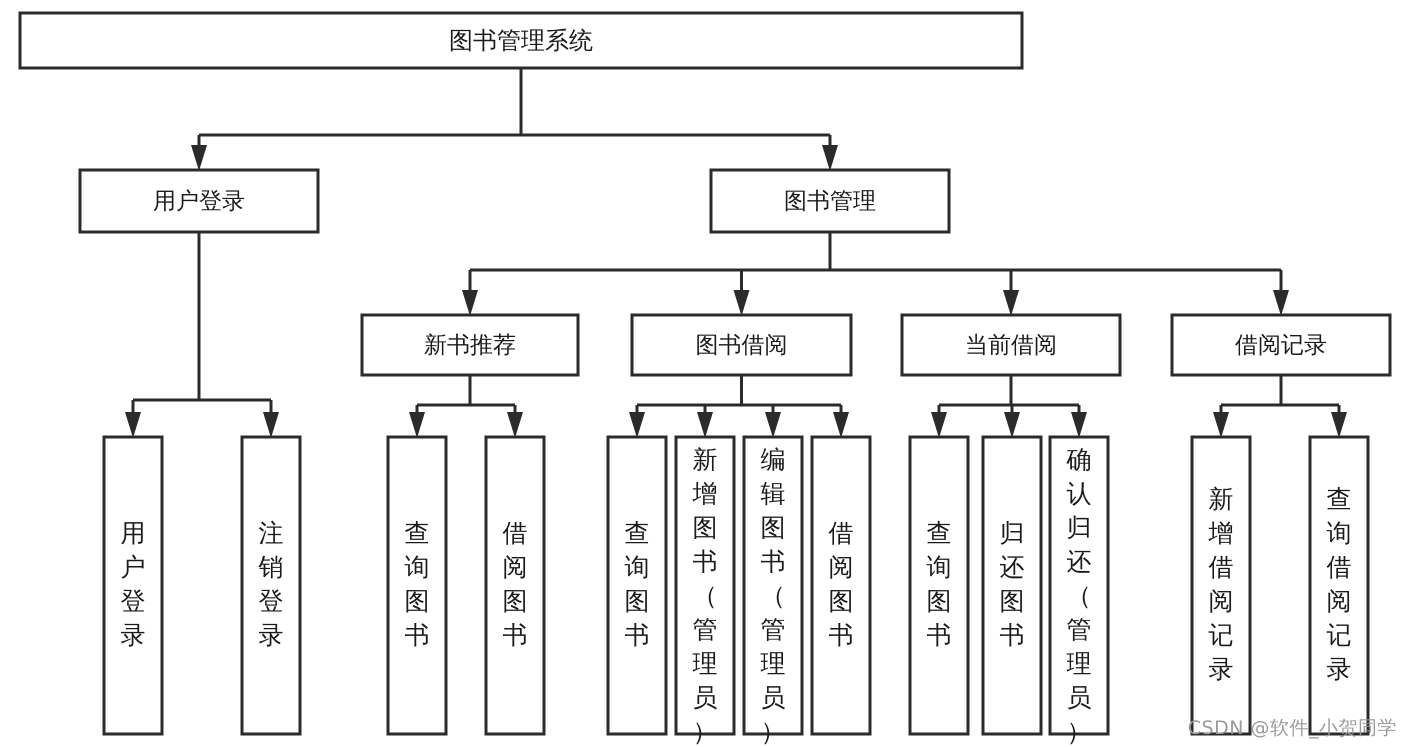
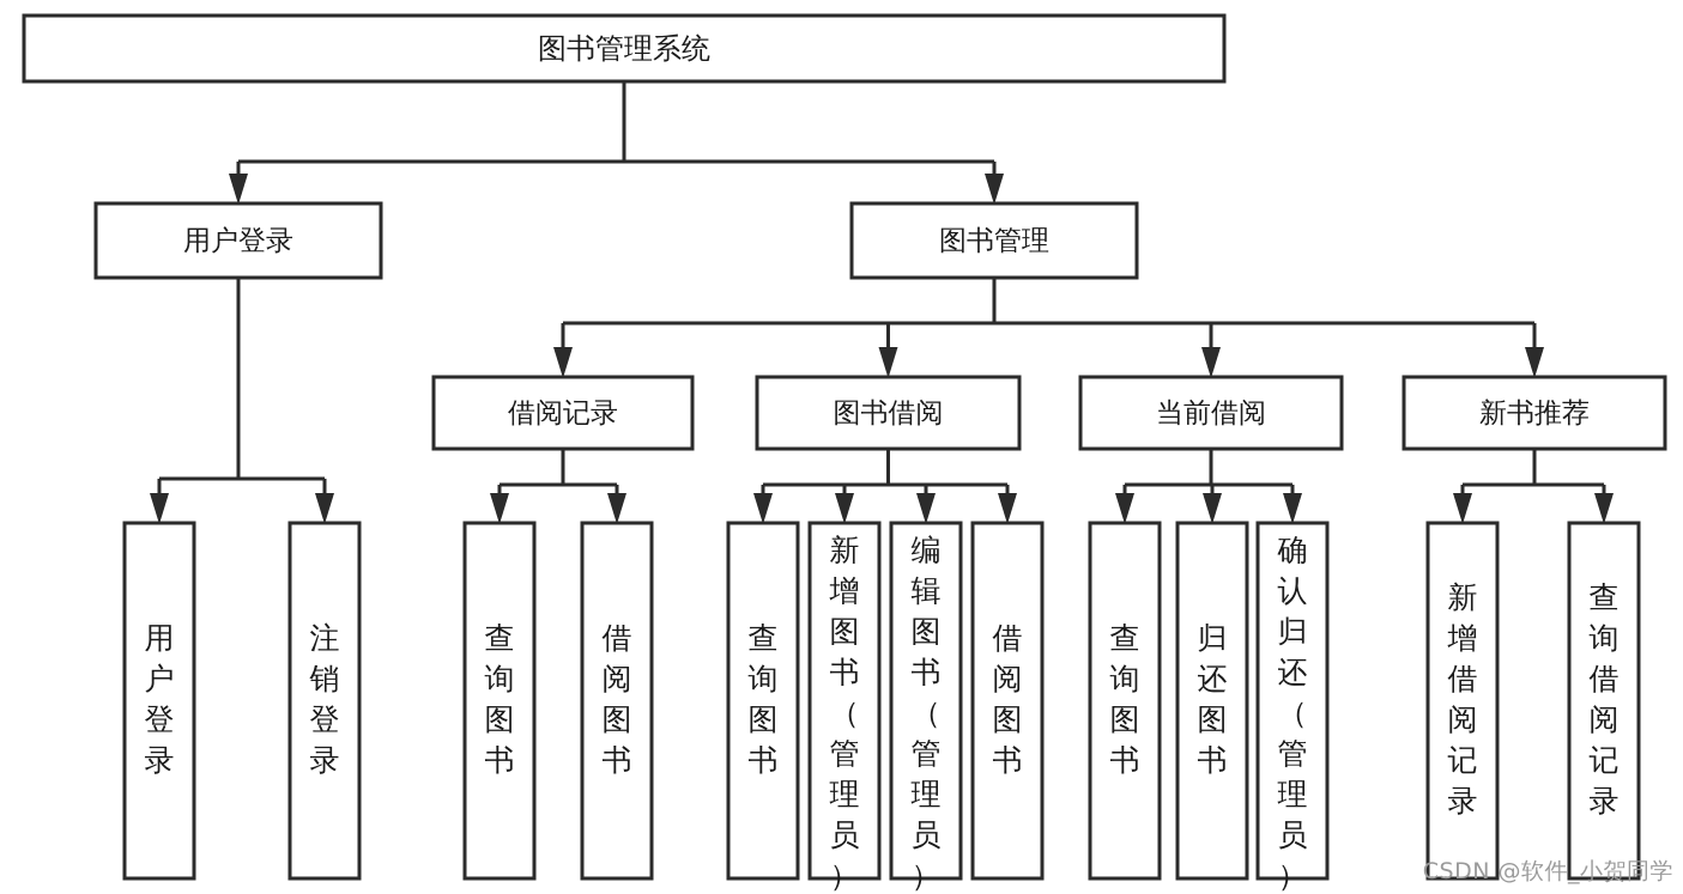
  图书管理系统
  用户登录
  图书管理
- 新书推荐
+ 借阅记录
  图书借阅
  当前借阅
- 借阅记录
+ 新书推荐
  用户登录
  注销登录
  查询图书
  借阅图书
  查询图书
  新增图书（管理员）
  编辑图书（管理员）
  借阅图书
  查询图书
  归还图书
  确认归还（管理员）
  新增借阅记录
  查询借阅记录
  CSDN @软件_小贺同学
